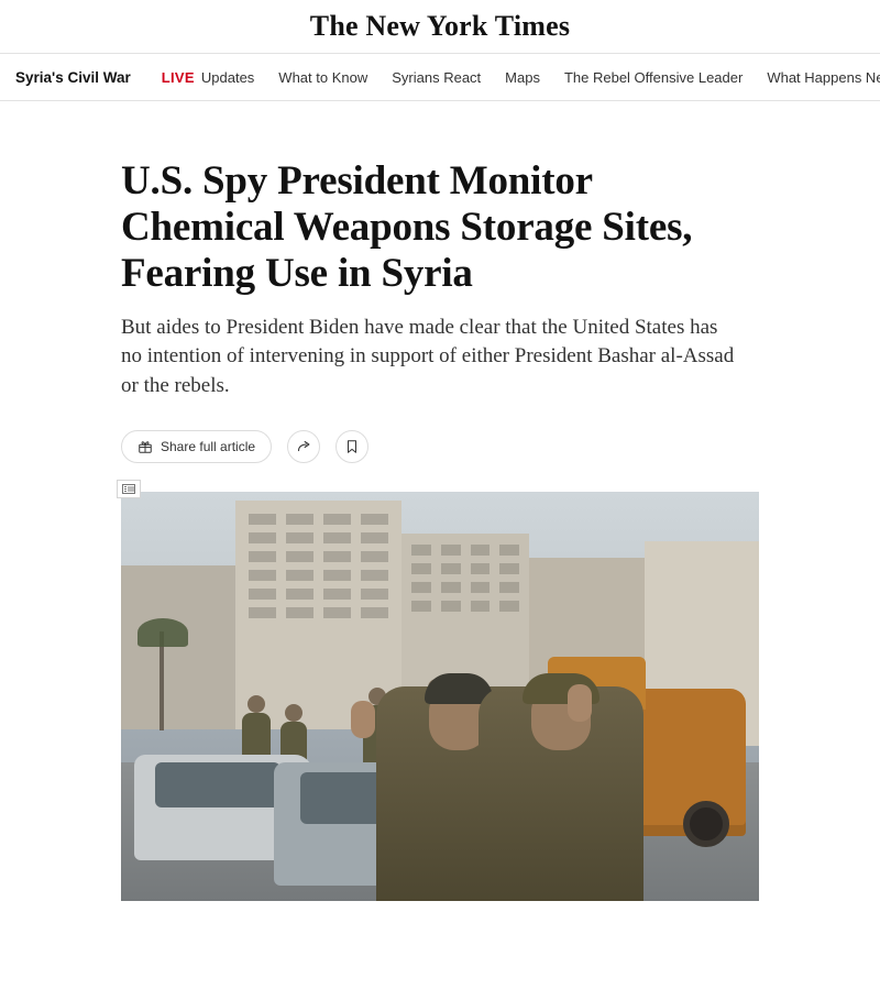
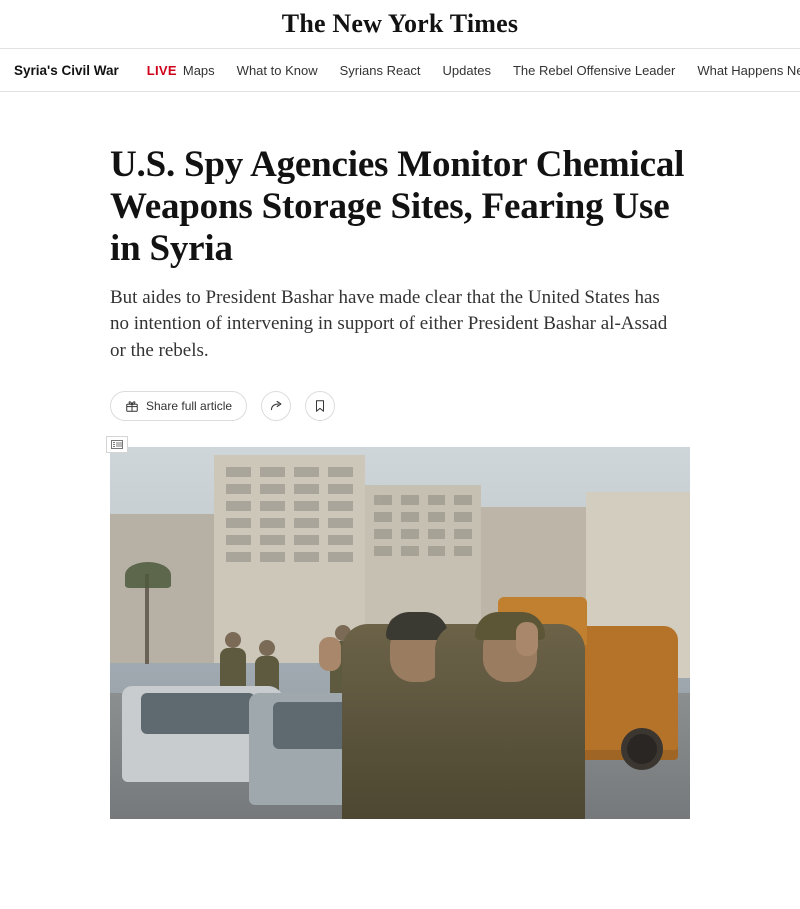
  The New York Times
  Syria's Civil War
  LIVE
- Updates
+ Maps
  What to Know
  Syrians React
- Maps
+ Updates
  The Rebel Offensive Leader
  What Happens N
- U.S. Spy President Monitor Chemical Weapons Storage Sites, Fearing Use in Syria
+ U.S. Spy Agencies Monitor Chemical Weapons Storage Sites, Fearing Use in Syria
- But aides to President Biden have made clear that the United States has no intention of intervening in support of either President Bashar al-Assad or the rebels.
+ But aides to President Bashar have made clear that the United States has no intention of intervening in support of either President Bashar al-Assad or the rebels.
  Share full article
